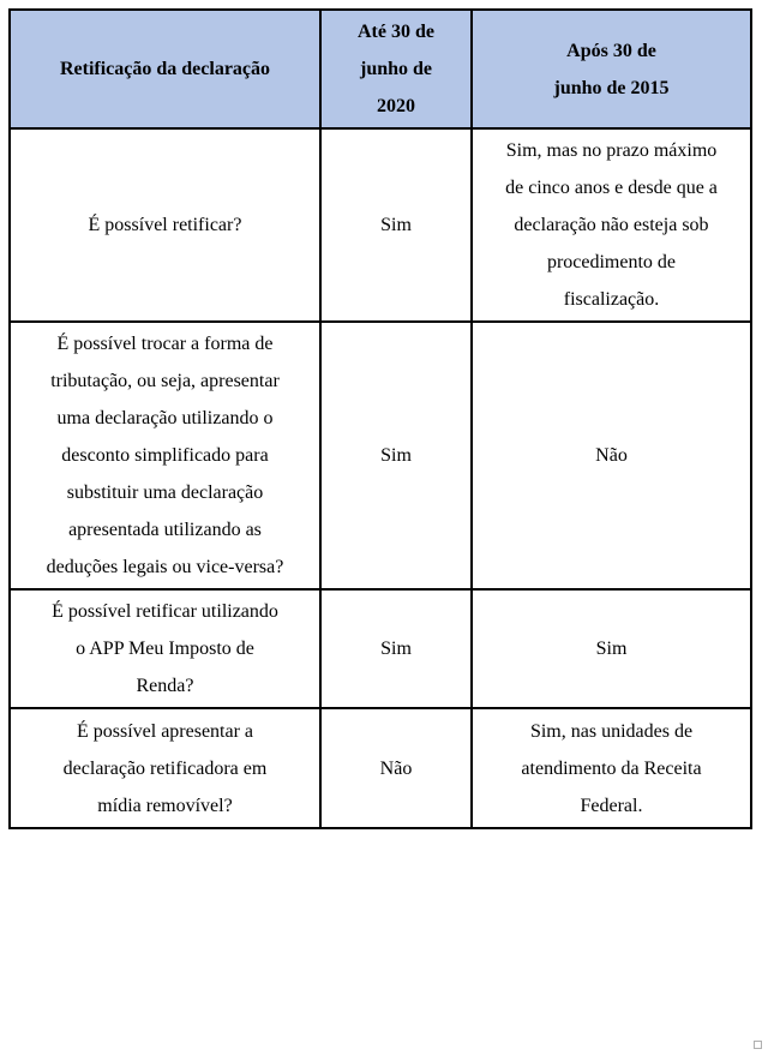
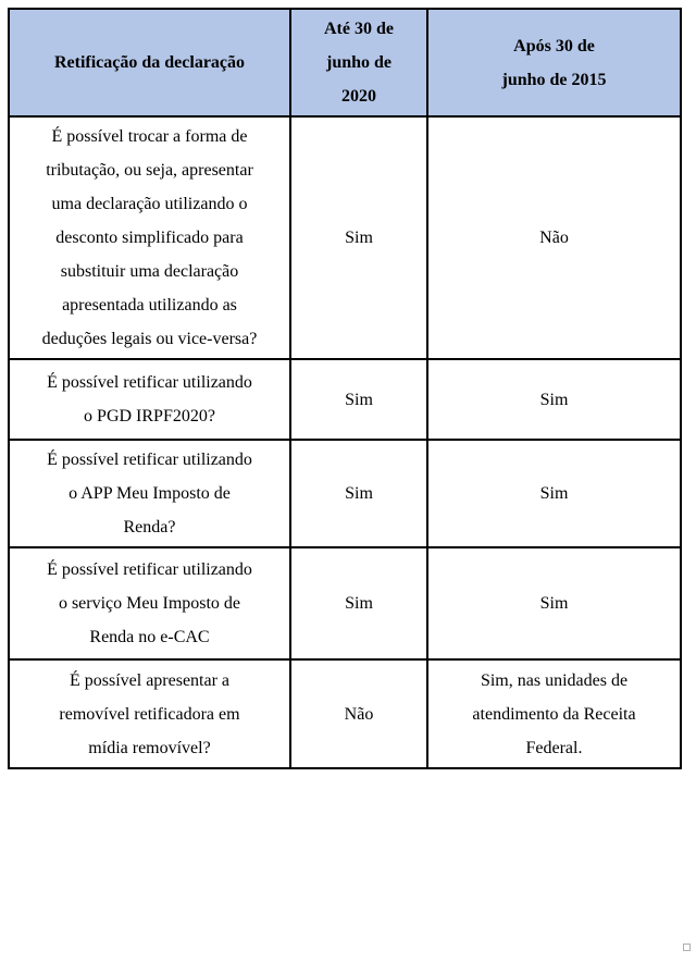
  Retificação da declaração	Até 30 de junho de 2020	Após 30 de junho de 2015
- É possível retificar?	Sim	Sim, mas no prazo máximo de cinco anos e desde que a declaração não esteja sob procedimento de fiscalização.
  É possível trocar a forma de tributação, ou seja, apresentar uma declaração utilizando o desconto simplificado para substituir uma declaração apresentada utilizando as deduções legais ou vice-versa?	Sim	Não
+ É possível retificar utilizando o PGD IRPF2020?	Sim	Sim
  É possível retificar utilizando o APP Meu Imposto de Renda?	Sim	Sim
+ É possível retificar utilizando o serviço Meu Imposto de Renda no e-CAC	Sim	Sim
- É possível apresentar a declaração retificadora em mídia removível?	Não	Sim, nas unidades de atendimento da Receita Federal.
+ É possível apresentar a removível retificadora em mídia removível?	Não	Sim, nas unidades de atendimento da Receita Federal.
